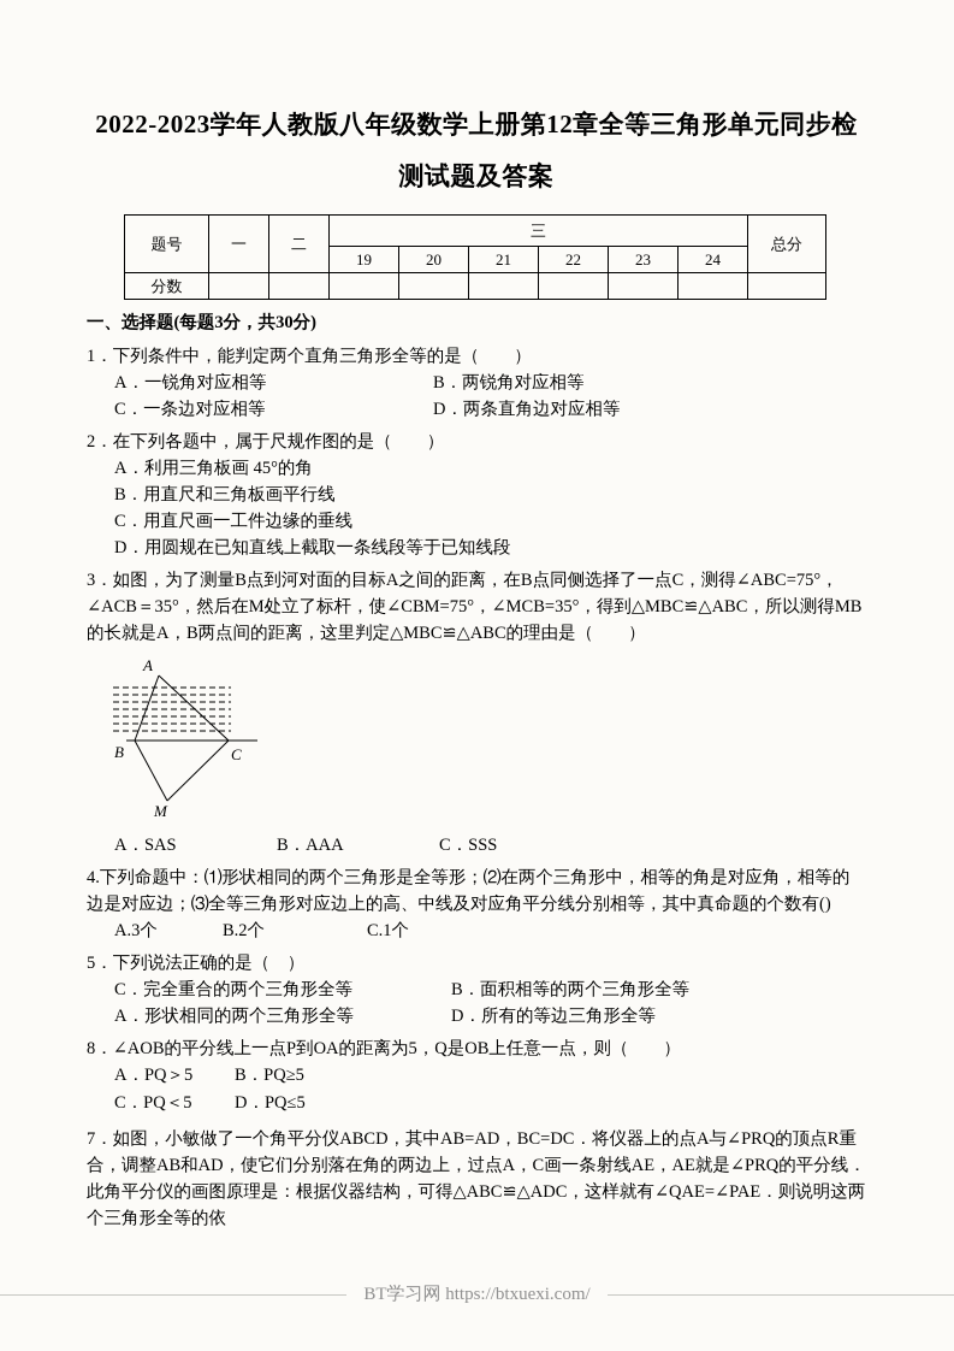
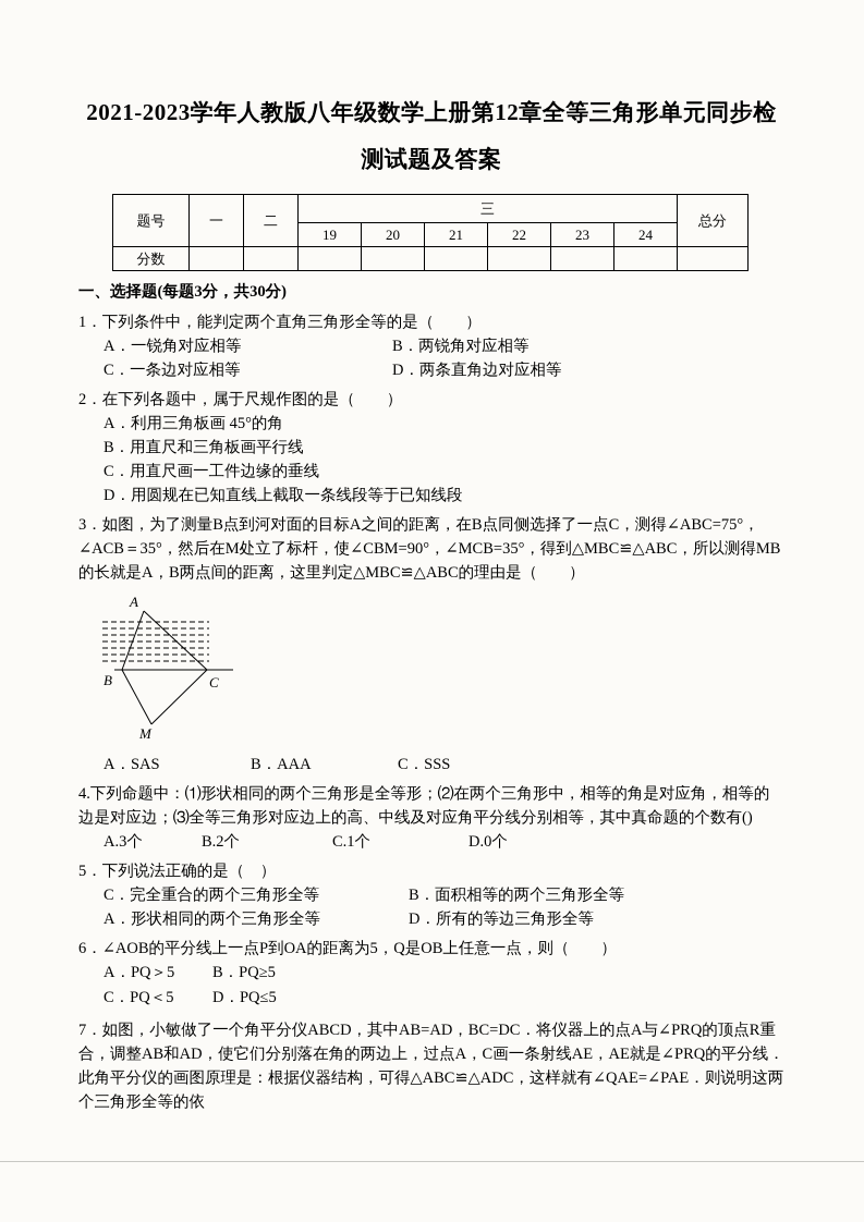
- 2022-2023学年人教版八年级数学上册第12章全等三角形单元同步检测试题及答案
+ 2021-2023学年人教版八年级数学上册第12章全等三角形单元同步检测试题及答案
  题号	一	二	三	总分
  19	20	21	22	23	24
  分数
  一、选择题(每题3分，共30分)
  1．下列条件中，能判定两个直角三角形全等的是（ ）
  A．一锐角对应相等
  B．两锐角对应相等
  C．一条边对应相等
  D．两条直角边对应相等
  2．在下列各题中，属于尺规作图的是（ ）
  A．利用三角板画 45°的角
  B．用直尺和三角板画平行线
  C．用直尺画一工件边缘的垂线
  D．用圆规在已知直线上截取一条线段等于已知线段
- 3．如图，为了测量B点到河对面的目标A之间的距离，在B点同侧选择了一点C，测得∠ABC=75°，∠ACB＝35°，然后在M处立了标杆，使∠CBM=75°，∠MCB=35°，得到△MBC≌△ABC，所以测得MB的长就是A，B两点间的距离，这里判定△MBC≌△ABC的理由是（ ）
+ 3．如图，为了测量B点到河对面的目标A之间的距离，在B点同侧选择了一点C，测得∠ABC=75°，∠ACB＝35°，然后在M处立了标杆，使∠CBM=90°，∠MCB=35°，得到△MBC≌△ABC，所以测得MB的长就是A，B两点间的距离，这里判定△MBC≌△ABC的理由是（ ）
  A
  B
  C
  M
  A．SAS
  B．AAA
  C．SSS
  4.下列命题中：⑴形状相同的两个三角形是全等形；⑵在两个三角形中，相等的角是对应角，相等的边是对应边；⑶全等三角形对应边上的高、中线及对应角平分线分别相等，其中真命题的个数有()
  A.3个
  B.2个
  C.1个
+ D.0个
  5．下列说法正确的是（ ）
  C．完全重合的两个三角形全等
  B．面积相等的两个三角形全等
  A．形状相同的两个三角形全等
  D．所有的等边三角形全等
- 8．∠AOB的平分线上一点P到OA的距离为5，Q是OB上任意一点，则（ ）
+ 6．∠AOB的平分线上一点P到OA的距离为5，Q是OB上任意一点，则（ ）
  A．PQ＞5
  B．PQ≥5
  C．PQ＜5
  D．PQ≤5
  7．如图，小敏做了一个角平分仪ABCD，其中AB=AD，BC=DC．将仪器上的点A与∠PRQ的顶点R重合，调整AB和AD，使它们分别落在角的两边上，过点A，C画一条射线AE，AE就是∠PRQ的平分线．此角平分仪的画图原理是：根据仪器结构，可得△ABC≌△ADC，这样就有∠QAE=∠PAE．则说明这两个三角形全等的依
- BT学习网 https://btxuexi.com/
